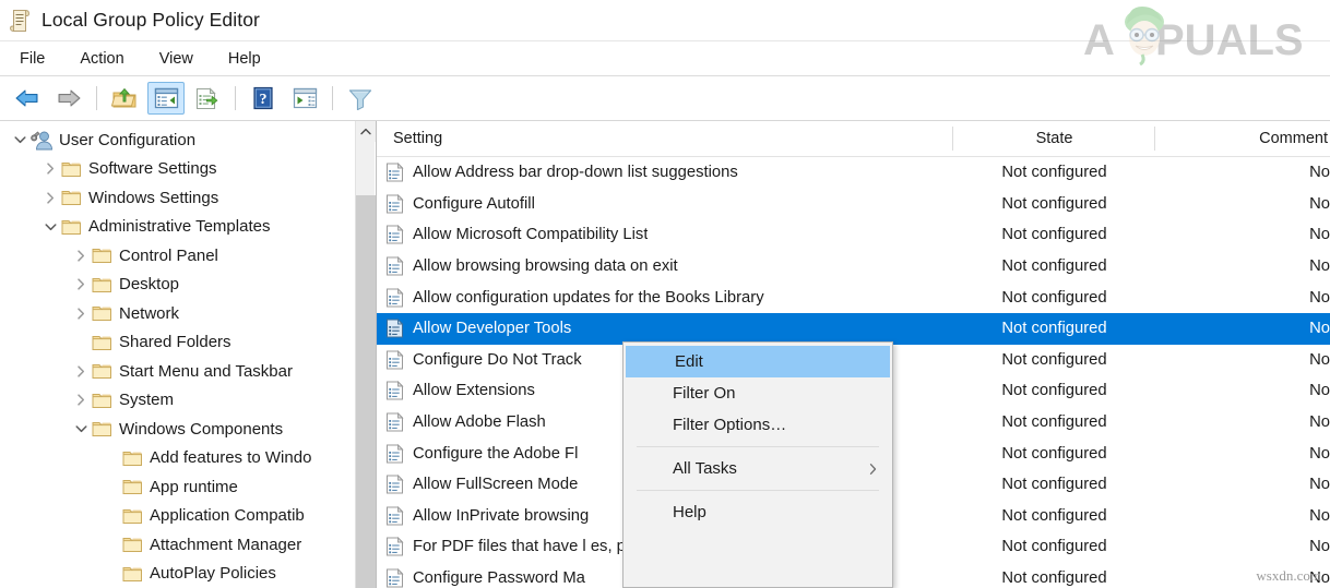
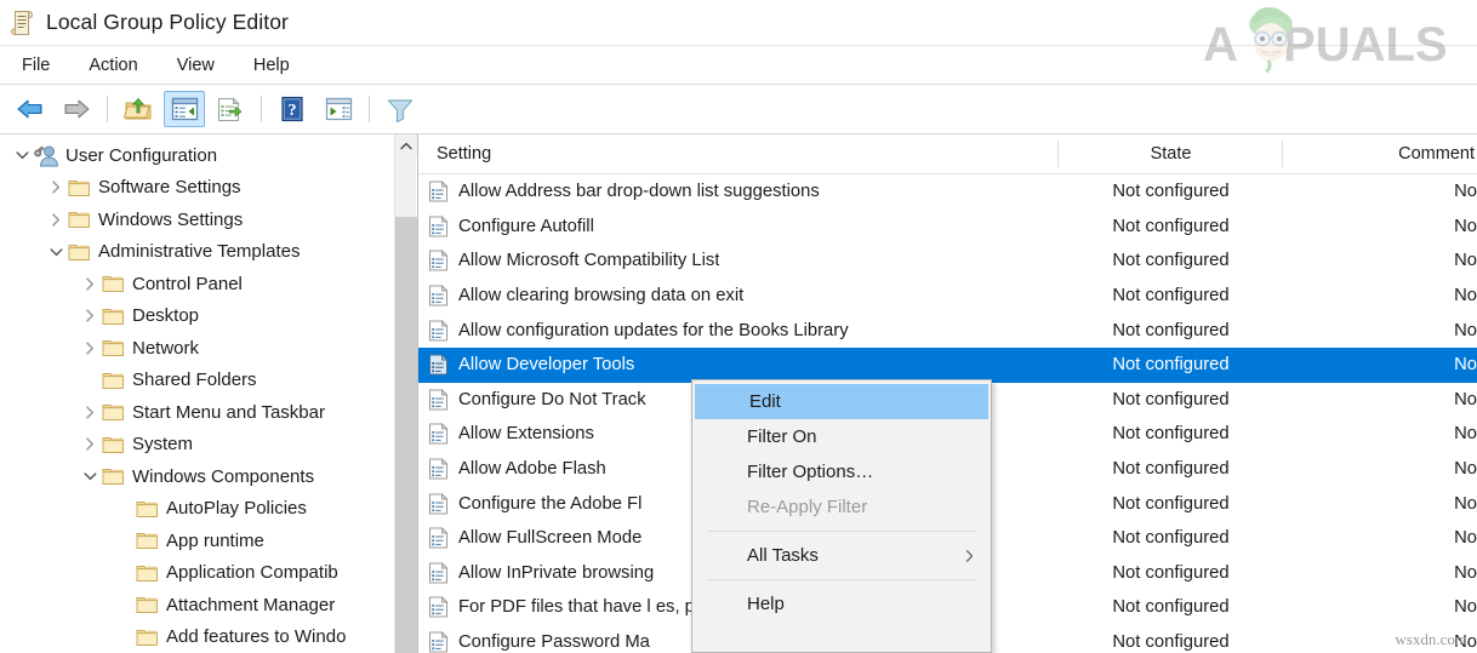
  Local Group Policy Editor
  File
  Action
  View
  Help
  ?
  User Configuration
  Software Settings
  Windows Settings
  Administrative Templates
  Control Panel
  Desktop
  Network
  Shared Folders
  Start Menu and Taskbar
  System
  Windows Components
- Add features to Windo
+ AutoPlay Policies
  App runtime
  Application Compatib
  Attachment Manager
- AutoPlay Policies
+ Add features to Windo
  Setting
  State
  Comment
  Allow Address bar drop-down list suggestions
  Not configured
  No
  Configure Autofill
  Not configured
  No
  Allow Microsoft Compatibility List
  Not configured
  No
- Allow browsing browsing data on exit
+ Allow clearing browsing data on exit
  Not configured
  No
  Allow configuration updates for the Books Library
  Not configured
  No
  Allow Developer Tools
  Not configured
  No
  Configure Do Not Track
  Not configured
  No
  Allow Extensions
  Not configured
  No
  Allow Adobe Flash
  Not configured
  No
  Configure the Adobe Fl
  Not configured
  No
  Allow FullScreen Mode
  Not configured
  No
  Allow InPrivate browsing
  Not configured
  No
  For PDF files that have l es, p
  Not configured
  No
  Configure Password Ma
  Not configured
  No
  Edit
  Filter On
  Filter Options…
+ Re-Apply Filter
  All Tasks
  Help
  A
  PUALS
  wsxdn.com
